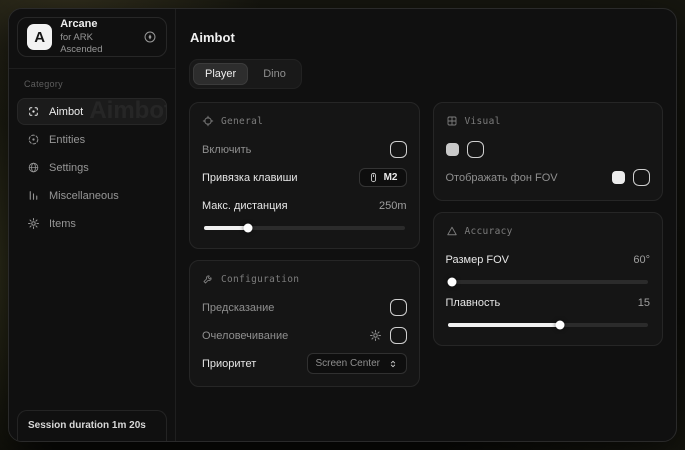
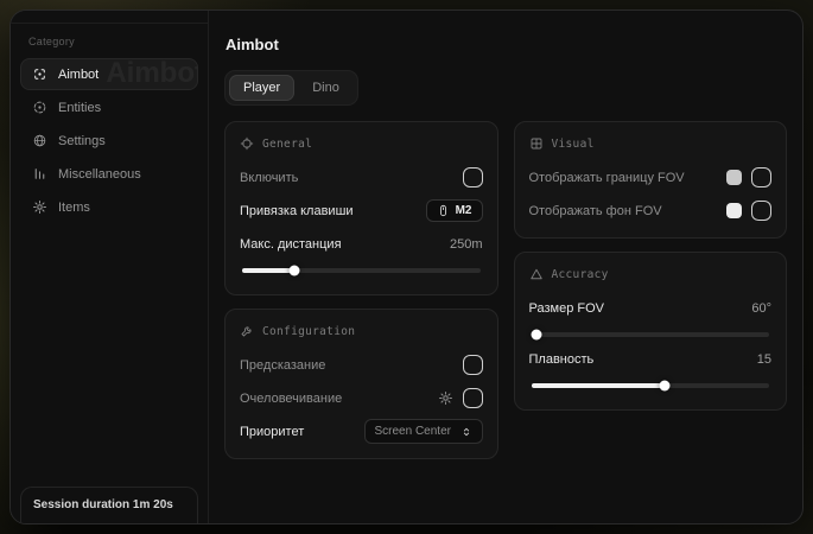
- A
- Arcane
- for ARK Ascended
  Category
  Aimbot
  Entities
  Settings
  Miscellaneous
  Items
  Session duration 1m 20s
  Aimbot
  Player
  Dino
  General
  Включить
  Привязка клавиши
  M2
  Макс. дистанция
  250m
  Configuration
  Предсказание
  Очеловечивание
  Приоритет
  Screen Center
  Visual
+ Отображать границу FOV
  Отображать фон FOV
  Accuracy
  Размер FOV
  60°
  Плавность
  15
